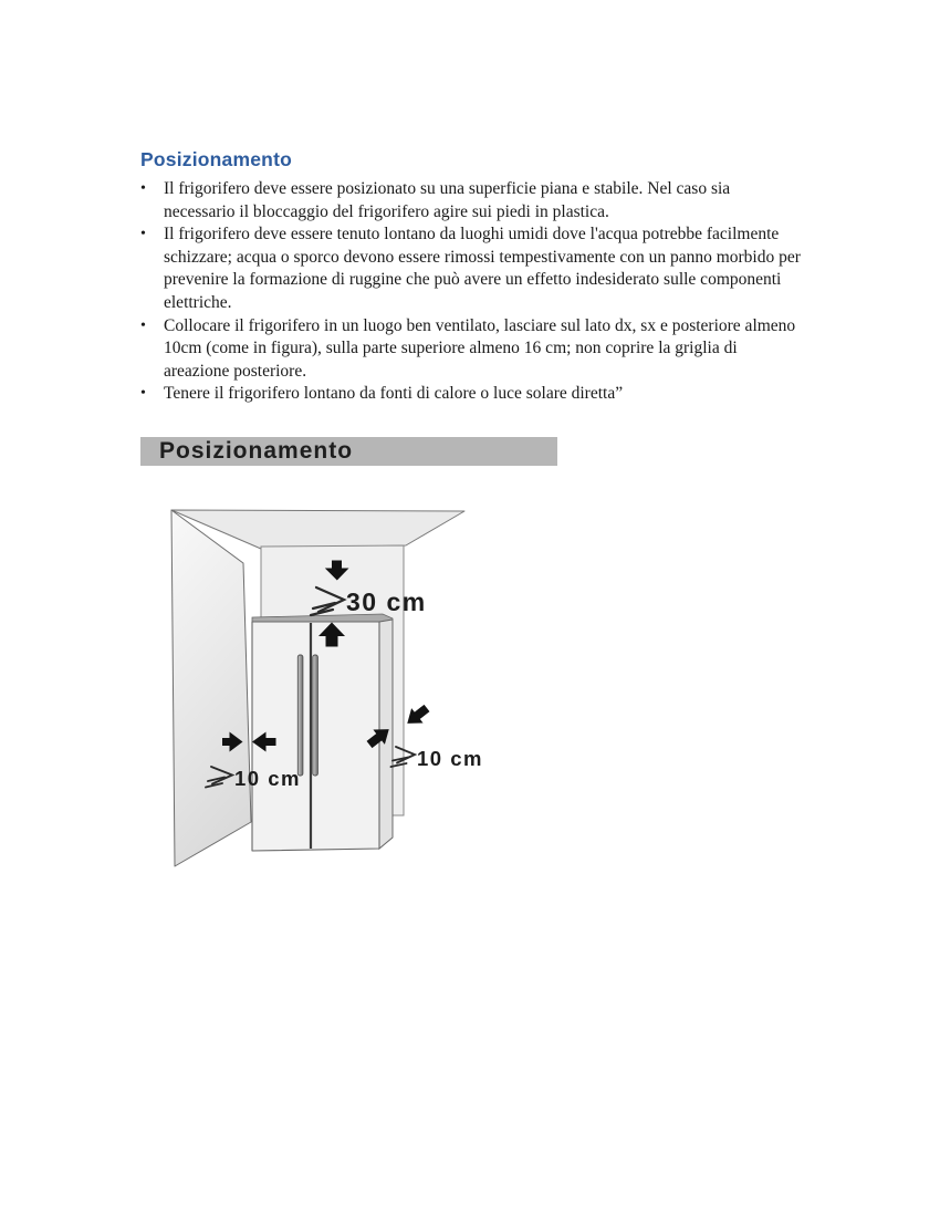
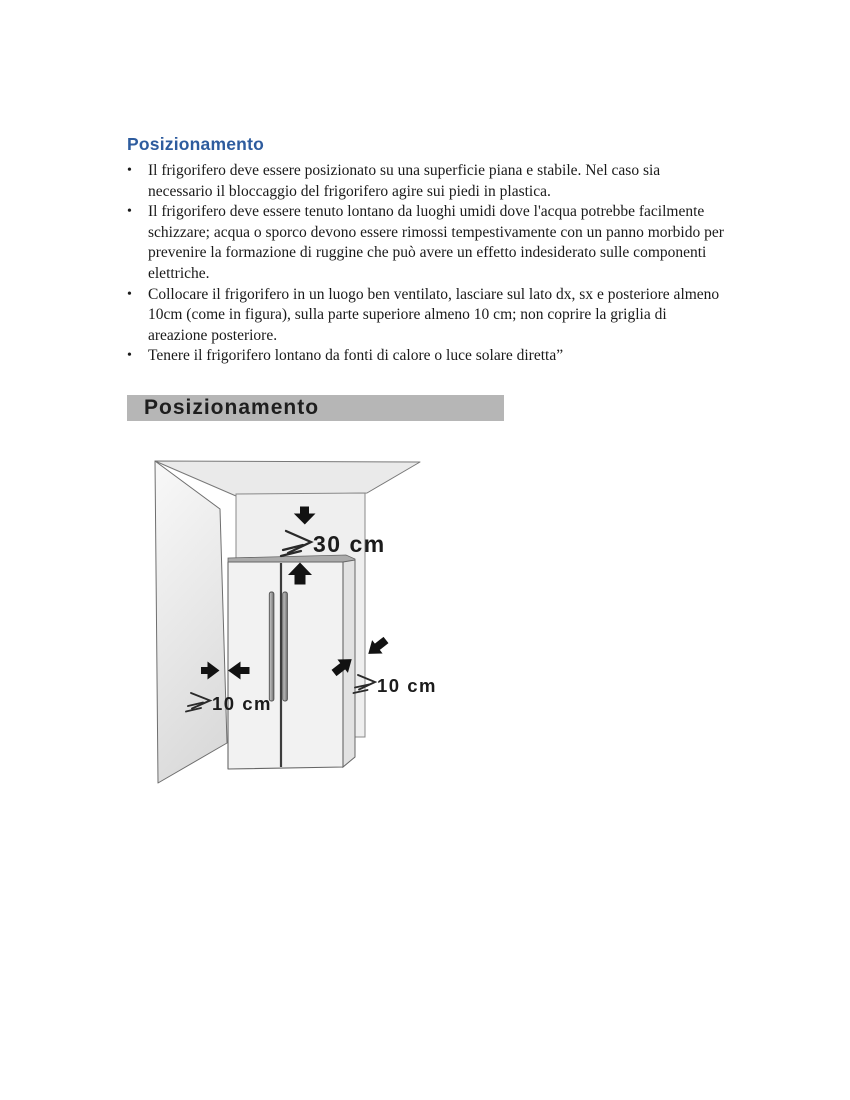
  Posizionamento
  •
  Il frigorifero deve essere posizionato su una superficie piana e stabile. Nel caso sia necessario il bloccaggio del frigorifero agire sui piedi in plastica.
  •
  Il frigorifero deve essere tenuto lontano da luoghi umidi dove l'acqua potrebbe facilmente schizzare; acqua o sporco devono essere rimossi tempestivamente con un panno morbido per prevenire la formazione di ruggine che può avere un effetto indesiderato sulle componenti elettriche.
  •
- Collocare il frigorifero in un luogo ben ventilato, lasciare sul lato dx, sx e posteriore almeno 10cm (come in figura), sulla parte superiore almeno 16 cm; non coprire la griglia di areazione posteriore.
+ Collocare il frigorifero in un luogo ben ventilato, lasciare sul lato dx, sx e posteriore almeno 10cm (come in figura), sulla parte superiore almeno 10 cm; non coprire la griglia di areazione posteriore.
  •
  Tenere il frigorifero lontano da fonti di calore o luce solare diretta”
  Posizionamento
  30 cm
  10 cm
  10 cm
